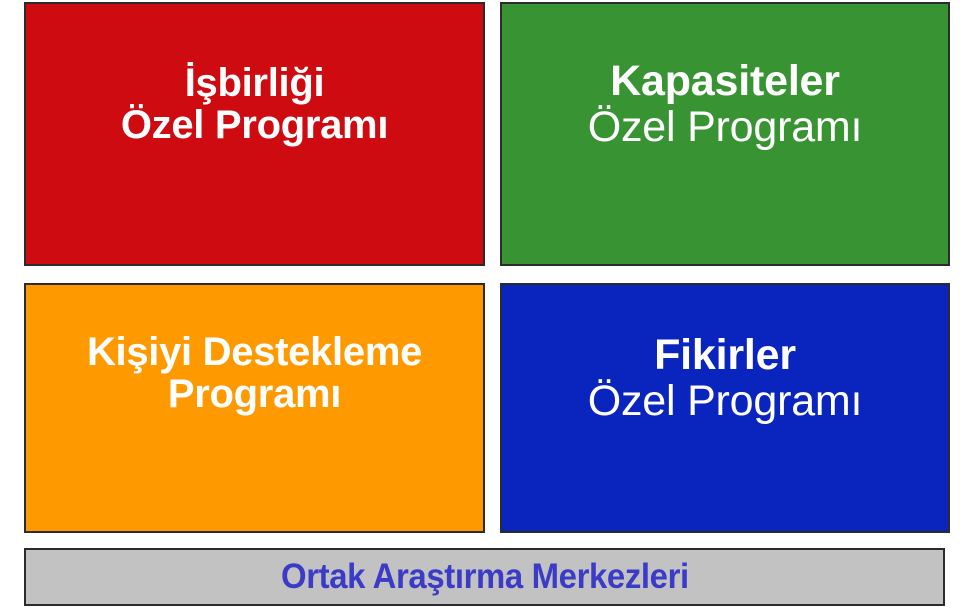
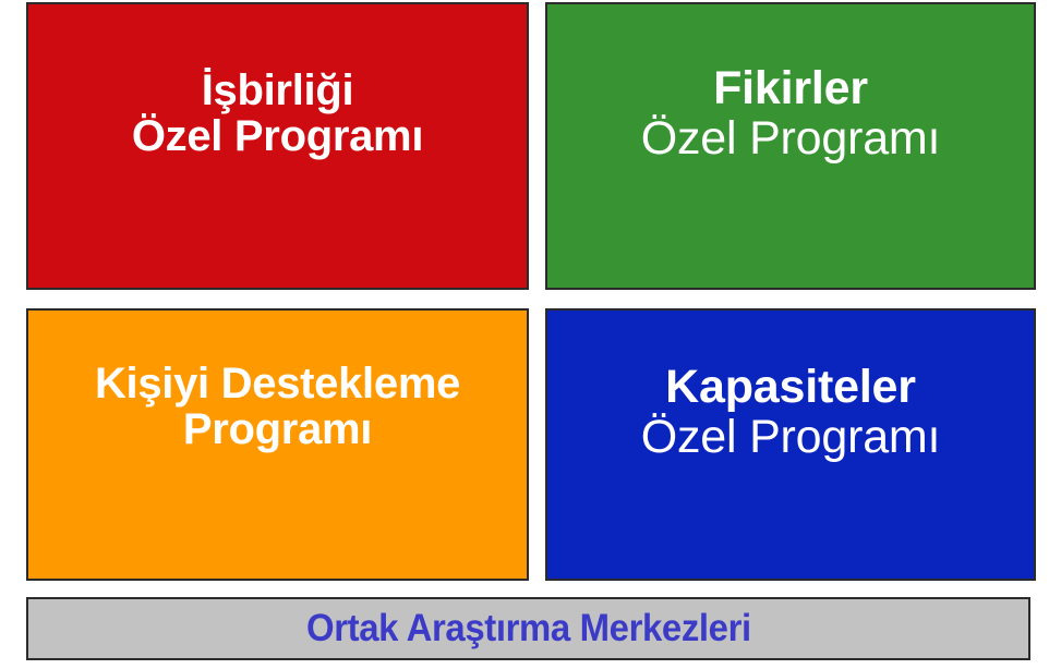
  İşbirliği
  Özel Programı
- Kapasiteler
+ Fikirler
  Özel Programı
  Kişiyi Destekleme
  Programı
- Fikirler
+ Kapasiteler
  Özel Programı
  Ortak Araştırma Merkezleri
